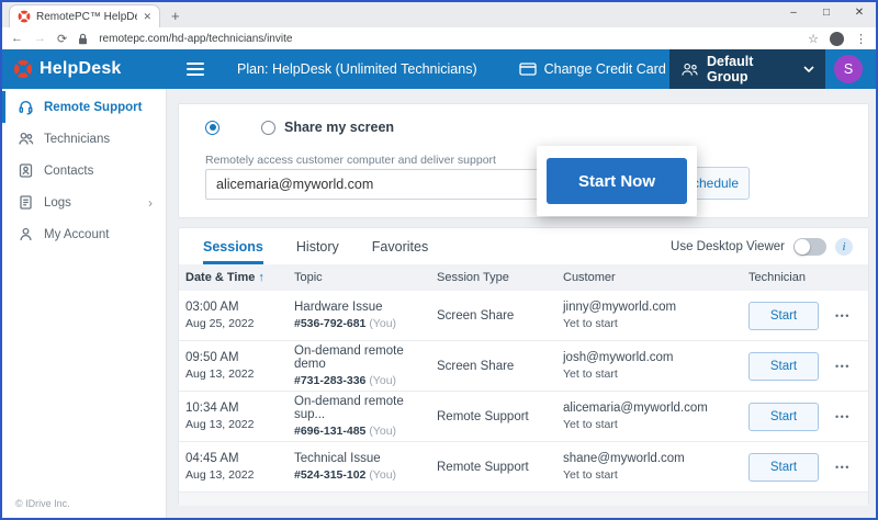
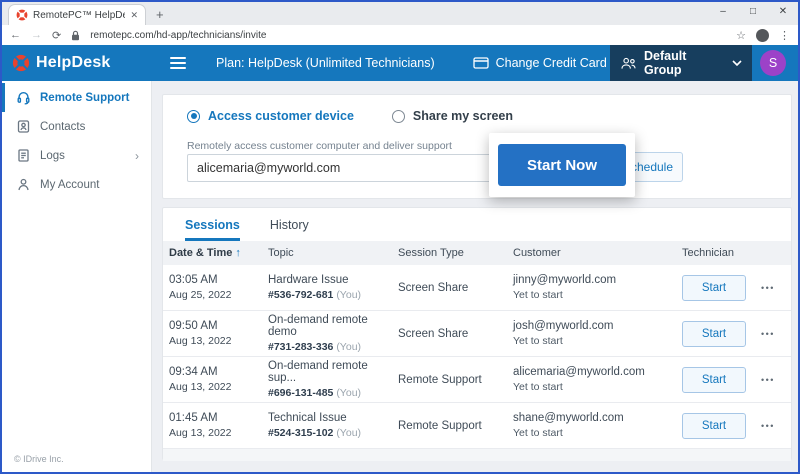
  ✕
  +
  –
  □
  ✕
  ←
  →
  ⟳
  remotepc.com/hd-app/technicians/invite
  ☆
  ⋮
  HelpDesk
  Plan: HelpDesk (Unlimited Technicians)
  Change Credit Card
  Default Group
  S
  Remote Support
- Technicians
  Contacts
  Logs
  ›
  My Account
  © IDrive Inc.
+ Access customer device
  Share my screen
  Remotely access customer computer and deliver support
  alicemaria@myworld.com
  hedule
  Start Now
  Sessions
  History
- Favorites
- Use Desktop Viewer
- i
  Date & Time ↑
  Topic
  Session Type
  Customer
  Technician
- 03:00 AM
+ 03:05 AM
  Aug 25, 2022
  Hardware Issue
  #536-792-681 (You)
  Screen Share
  jinny@myworld.com
  Yet to start
  Start
  •••
  09:50 AM
  Aug 13, 2022
  On-demand remote demo
  #731-283-336 (You)
  Screen Share
  josh@myworld.com
  Yet to start
  Start
  •••
- 10:34 AM
+ 09:34 AM
  Aug 13, 2022
  On-demand remote sup...
  #696-131-485 (You)
  Remote Support
  alicemaria@myworld.com
  Yet to start
  Start
  •••
- 04:45 AM
+ 01:45 AM
  Aug 13, 2022
  Technical Issue
  #524-315-102 (You)
  Remote Support
  shane@myworld.com
  Yet to start
  Start
  •••
